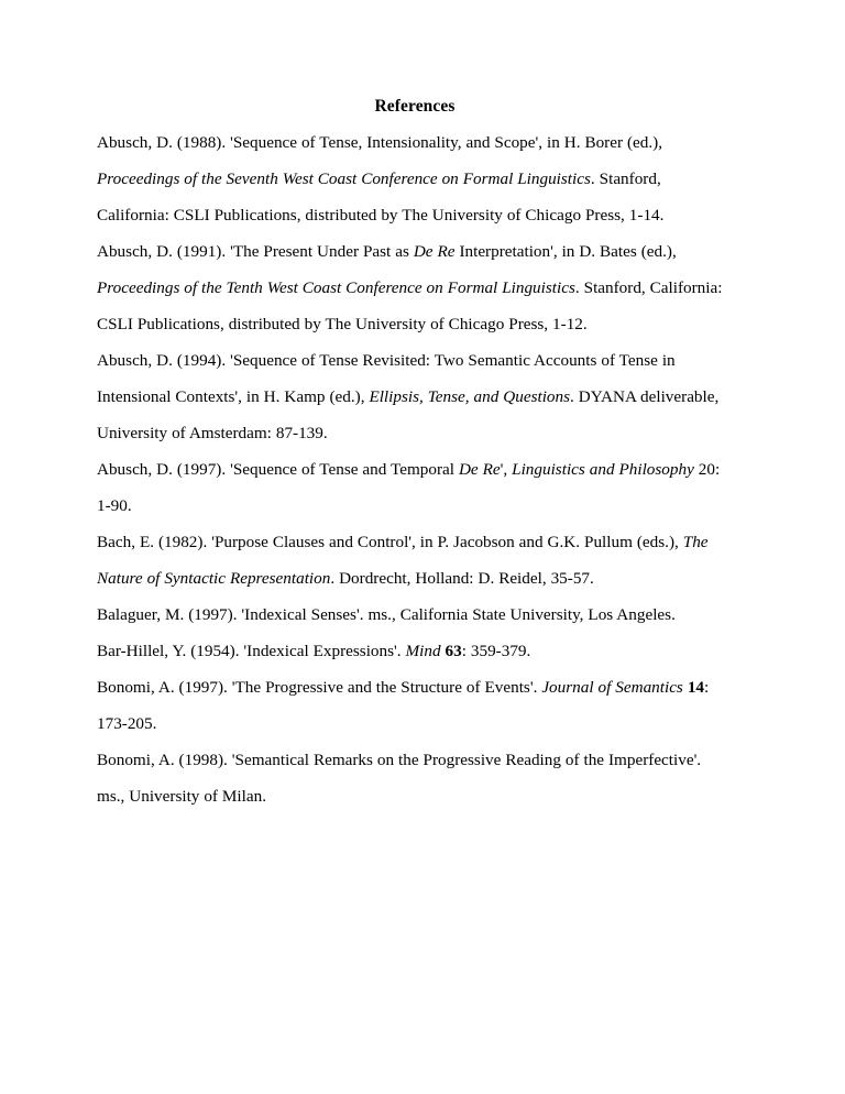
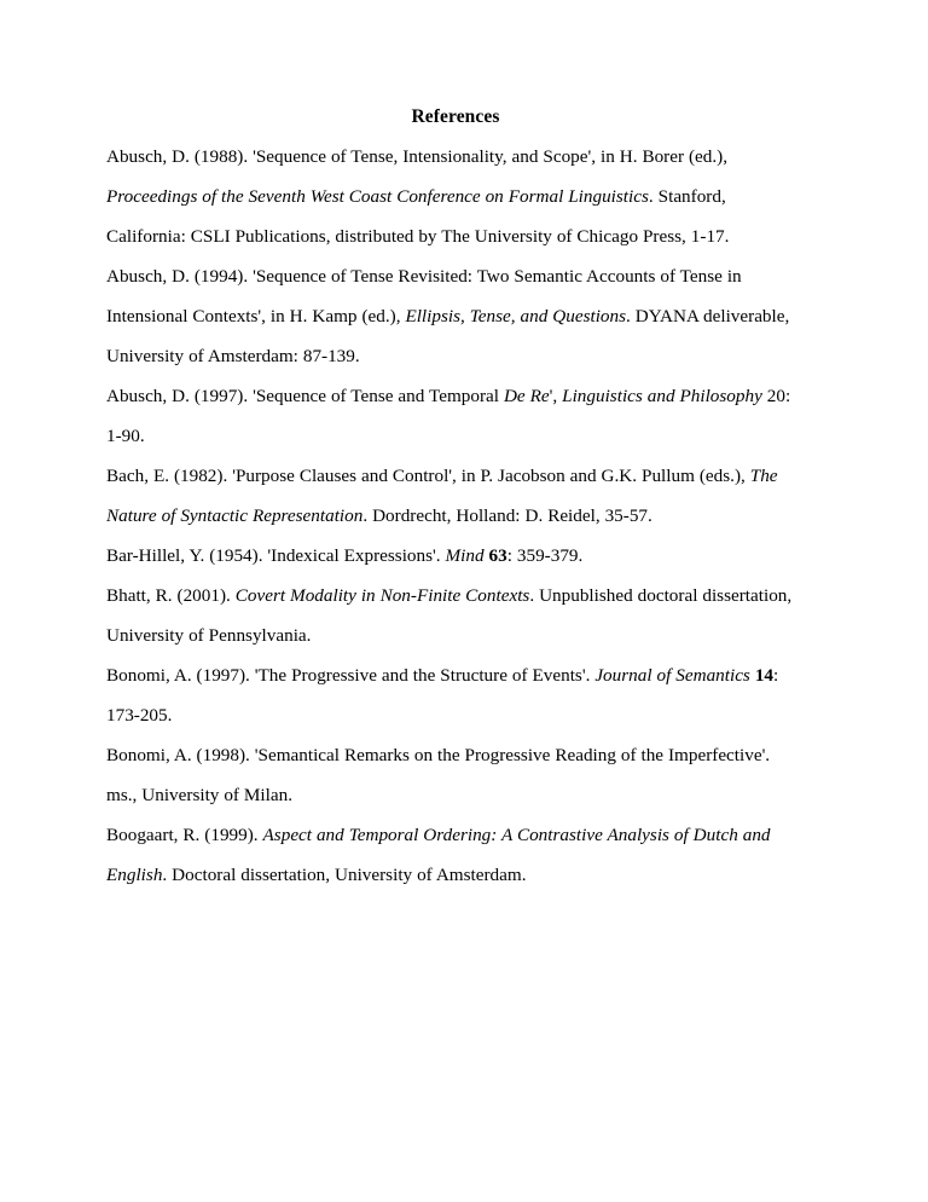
  References
- Abusch, D. (1988). 'Sequence of Tense, Intensionality, and Scope', in H. Borer (ed.), Proceedings of the Seventh West Coast Conference on Formal Linguistics. Stanford, California: CSLI Publications, distributed by The University of Chicago Press, 1-14.
+ Abusch, D. (1988). 'Sequence of Tense, Intensionality, and Scope', in H. Borer (ed.), Proceedings of the Seventh West Coast Conference on Formal Linguistics. Stanford, California: CSLI Publications, distributed by The University of Chicago Press, 1-17.
- Abusch, D. (1991). 'The Present Under Past as De Re Interpretation', in D. Bates (ed.), Proceedings of the Tenth West Coast Conference on Formal Linguistics. Stanford, California: CSLI Publications, distributed by The University of Chicago Press, 1-12.
  Abusch, D. (1994). 'Sequence of Tense Revisited: Two Semantic Accounts of Tense in Intensional Contexts', in H. Kamp (ed.), Ellipsis, Tense, and Questions. DYANA deliverable, University of Amsterdam: 87-139.
  Abusch, D. (1997). 'Sequence of Tense and Temporal De Re', Linguistics and Philosophy 20: 1-90.
  Bach, E. (1982). 'Purpose Clauses and Control', in P. Jacobson and G.K. Pullum (eds.), The Nature of Syntactic Representation. Dordrecht, Holland: D. Reidel, 35-57.
- Balaguer, M. (1997). 'Indexical Senses'. ms., California State University, Los Angeles.
  Bar-Hillel, Y. (1954). 'Indexical Expressions'. Mind 63: 359-379.
+ Bhatt, R. (2001). Covert Modality in Non-Finite Contexts. Unpublished doctoral dissertation, University of Pennsylvania.
  Bonomi, A. (1997). 'The Progressive and the Structure of Events'. Journal of Semantics 14: 173-205.
  Bonomi, A. (1998). 'Semantical Remarks on the Progressive Reading of the Imperfective'. ms., University of Milan.
+ Boogaart, R. (1999). Aspect and Temporal Ordering: A Contrastive Analysis of Dutch and English. Doctoral dissertation, University of Amsterdam.
